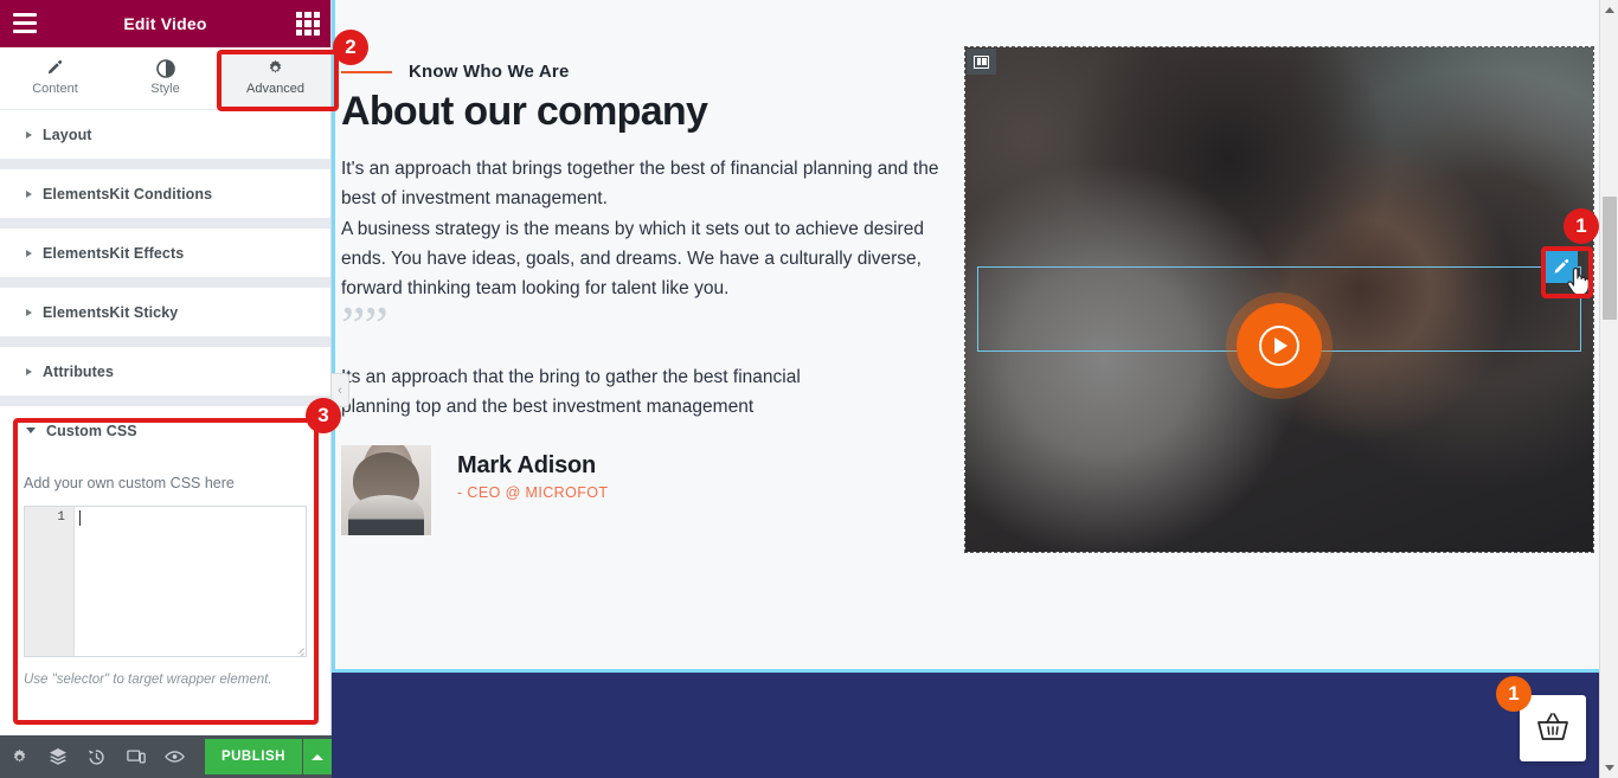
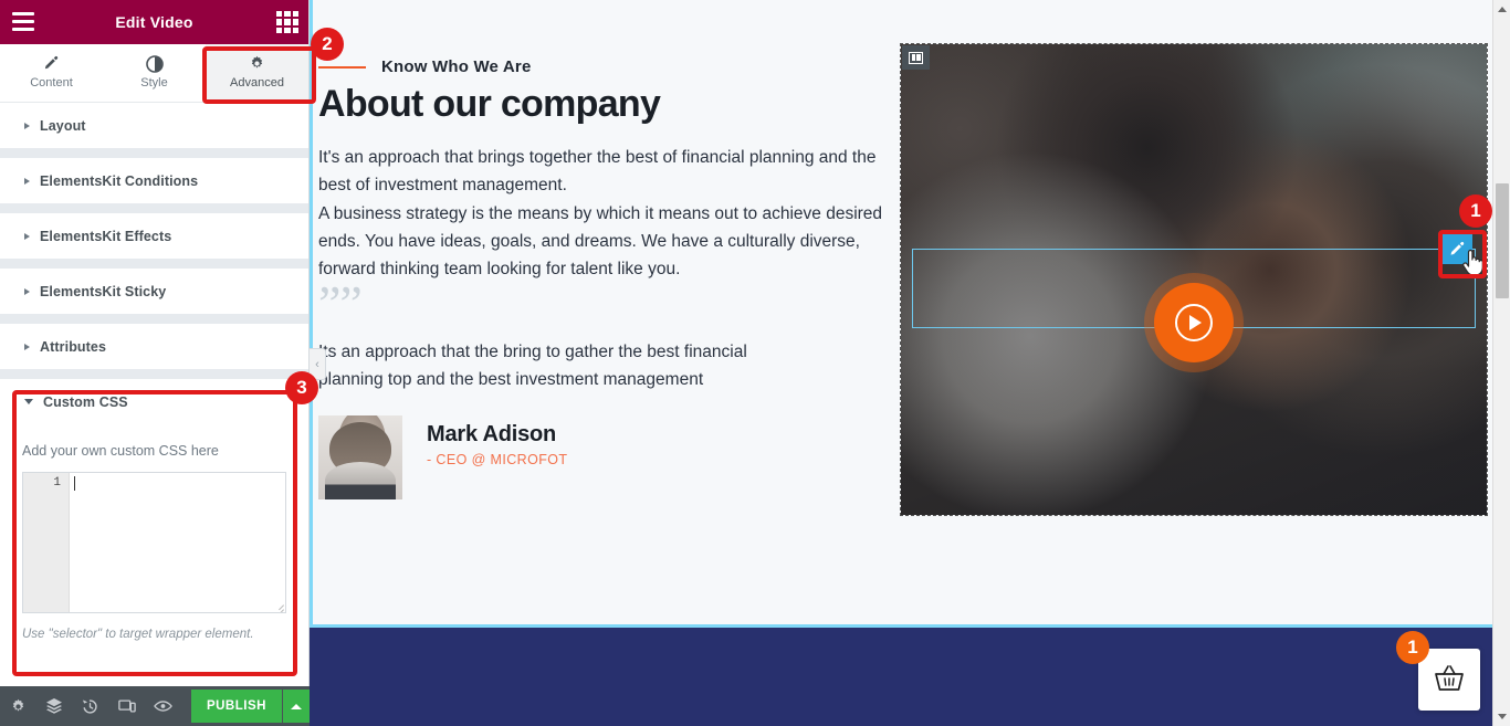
  Know Who We Are
  About our company
  It's an approach that brings together the best of financial planning and the best of investment management.
- A business strategy is the means by which it sets out to achieve desired ends. You have ideas, goals, and dreams. We have a culturally diverse, forward thinking team looking for talent like you.
+ A business strategy is the means by which it means out to achieve desired ends. You have ideas, goals, and dreams. We have a culturally diverse, forward thinking team looking for talent like you.
  ””
  s an approach that the bring to gather the best financial lanning top and the best investment management
  Mark Adison
  - CEO @ MICROFOT
  Edit Video
  Content
  Style
  Advanced
  Layout
  ElementsKit Conditions
  ElementsKit Effects
  ElementsKit Sticky
  Attributes
  Custom CSS
  Add your own custom CSS here
  1
  Use "selector" to target wrapper element.
  PUBLISH
  ‹
  2
  3
  1
  1
